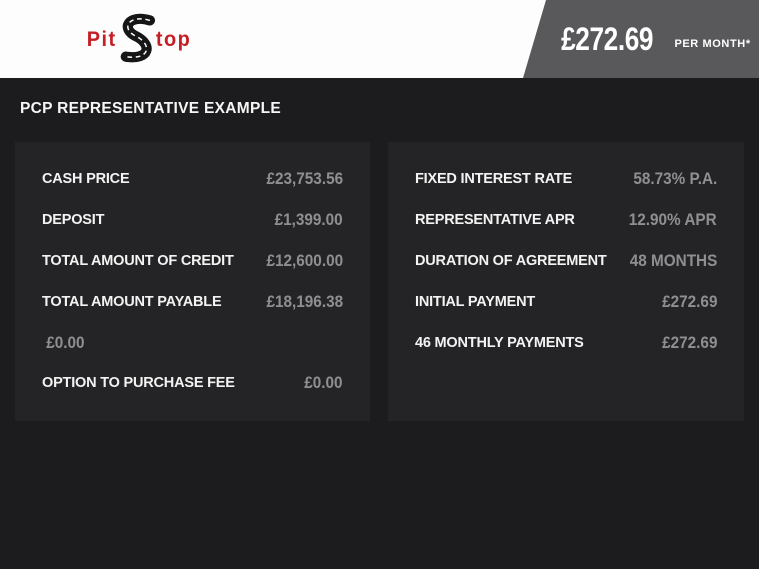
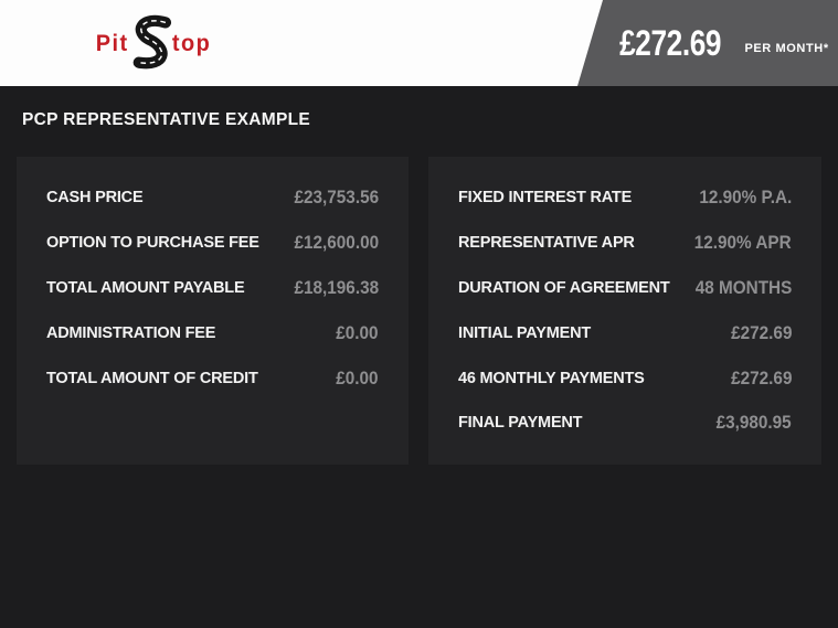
  Pit
  top
  £272.69
  PER MONTH*
  PCP REPRESENTATIVE EXAMPLE
  CASH PRICE
  £23,753.56
- DEPOSIT
- £1,399.00
- TOTAL AMOUNT OF CREDIT
+ OPTION TO PURCHASE FEE
  £12,600.00
  TOTAL AMOUNT PAYABLE
  £18,196.38
+ ADMINISTRATION FEE
  £0.00
- OPTION TO PURCHASE FEE
+ TOTAL AMOUNT OF CREDIT
  £0.00
  FIXED INTEREST RATE
- 58.73% P.A.
+ 12.90% P.A.
  REPRESENTATIVE APR
  12.90% APR
  DURATION OF AGREEMENT
  48 MONTHS
  INITIAL PAYMENT
  £272.69
  46 MONTHLY PAYMENTS
  £272.69
+ FINAL PAYMENT
+ £3,980.95
